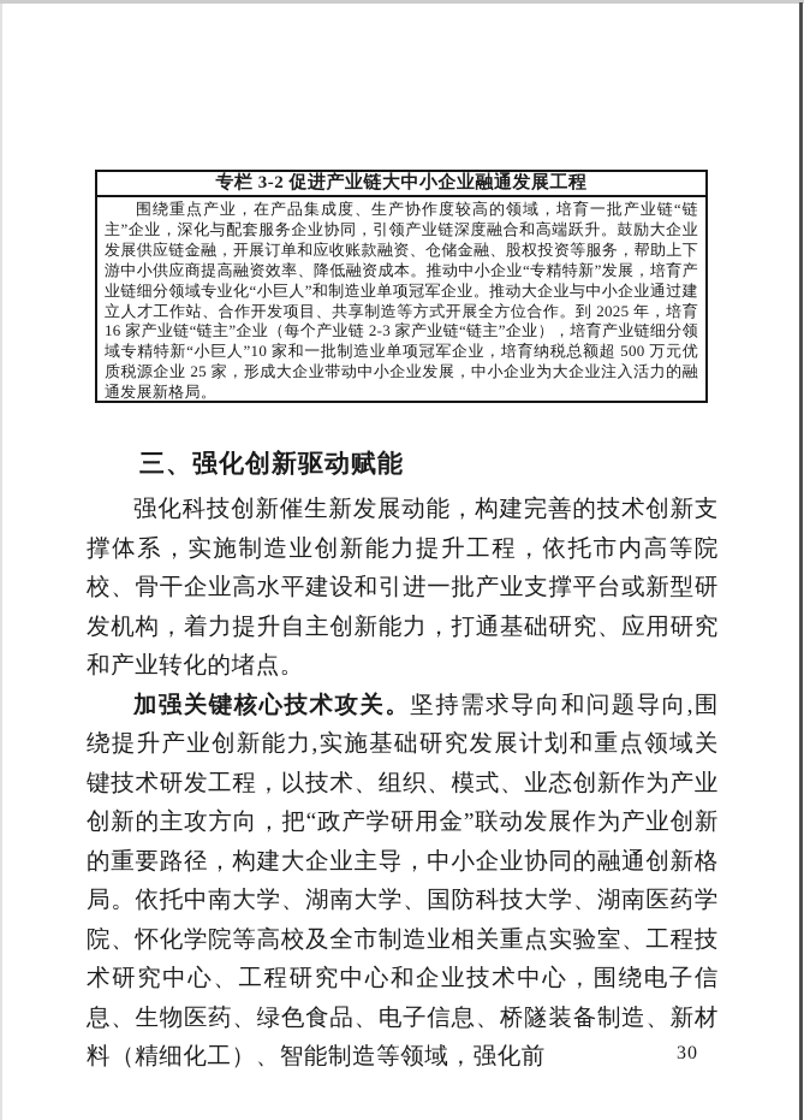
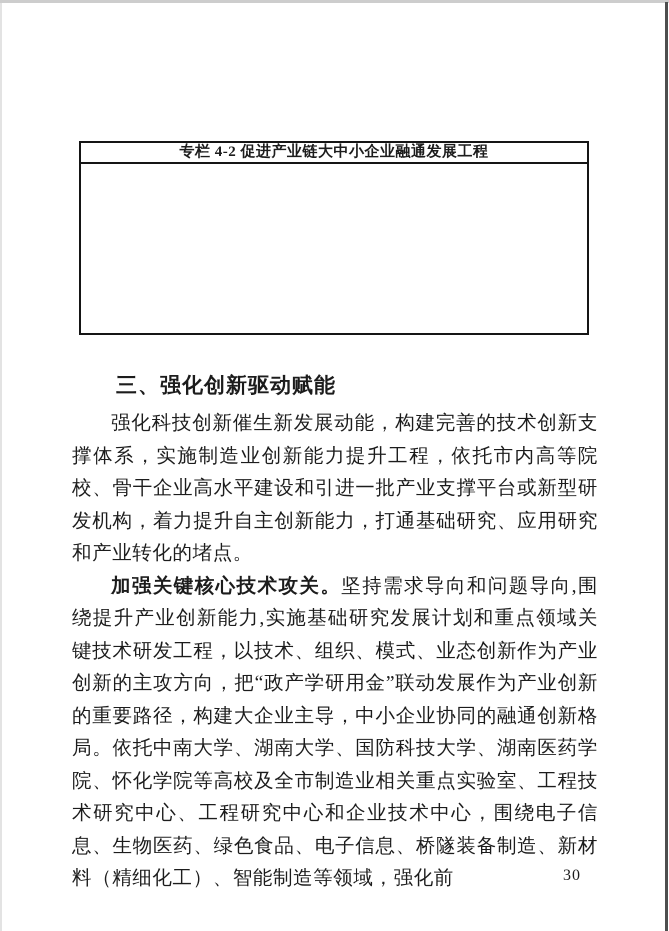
- 专栏 3-2 促进产业链大中小企业融通发展工程
+ 专栏 4-2 促进产业链大中小企业融通发展工程
- 围绕重点产业，在产品集成度、生产协作度较高的领域，培育一批产业链“链主”企业，深化与配套服务企业协同，引领产业链深度融合和高端跃升。鼓励大企业发展供应链金融，开展订单和应收账款融资、仓储金融、股权投资等服务，帮助上下游中小供应商提高融资效率、降低融资成本。推动中小企业“专精特新”发展，培育产业链细分领域专业化“小巨人”和制造业单项冠军企业。推动大企业与中小企业通过建立人才工作站、合作开发项目、共享制造等方式开展全方位合作。到 2025 年，培育 16 家产业链“链主”企业（每个产业链 2-3 家产业链“链主”企业），培育产业链细分领域专精特新“小巨人”10 家和一批制造业单项冠军企业，培育纳税总额超 500 万元优质税源企业 25 家，形成大企业带动中小企业发展，中小企业为大企业注入活力的融通发展新格局。
  三、强化创新驱动赋能
  强化科技创新催生新发展动能，构建完善的技术创新支撑体系，实施制造业创新能力提升工程，依托市内高等院校、骨干企业高水平建设和引进一批产业支撑平台或新型研发机构，着力提升自主创新能力，打通基础研究、应用研究和产业转化的堵点。
  加强关键核心技术攻关。坚持需求导向和问题导向,围绕提升产业创新能力,实施基础研究发展计划和重点领域关键技术研发工程，以技术、组织、模式、业态创新作为产业创新的主攻方向，把“政产学研用金”联动发展作为产业创新的重要路径，构建大企业主导，中小企业协同的融通创新格局。依托中南大学、湖南大学、国防科技大学、湖南医药学院、怀化学院等高校及全市制造业相关重点实验室、工程技术研究中心、工程研究中心和企业技术中心，围绕电子信息、生物医药、绿色食品、电子信息、桥隧装备制造、新材料（精细化工）、智能制造等领域，强化前
  30
